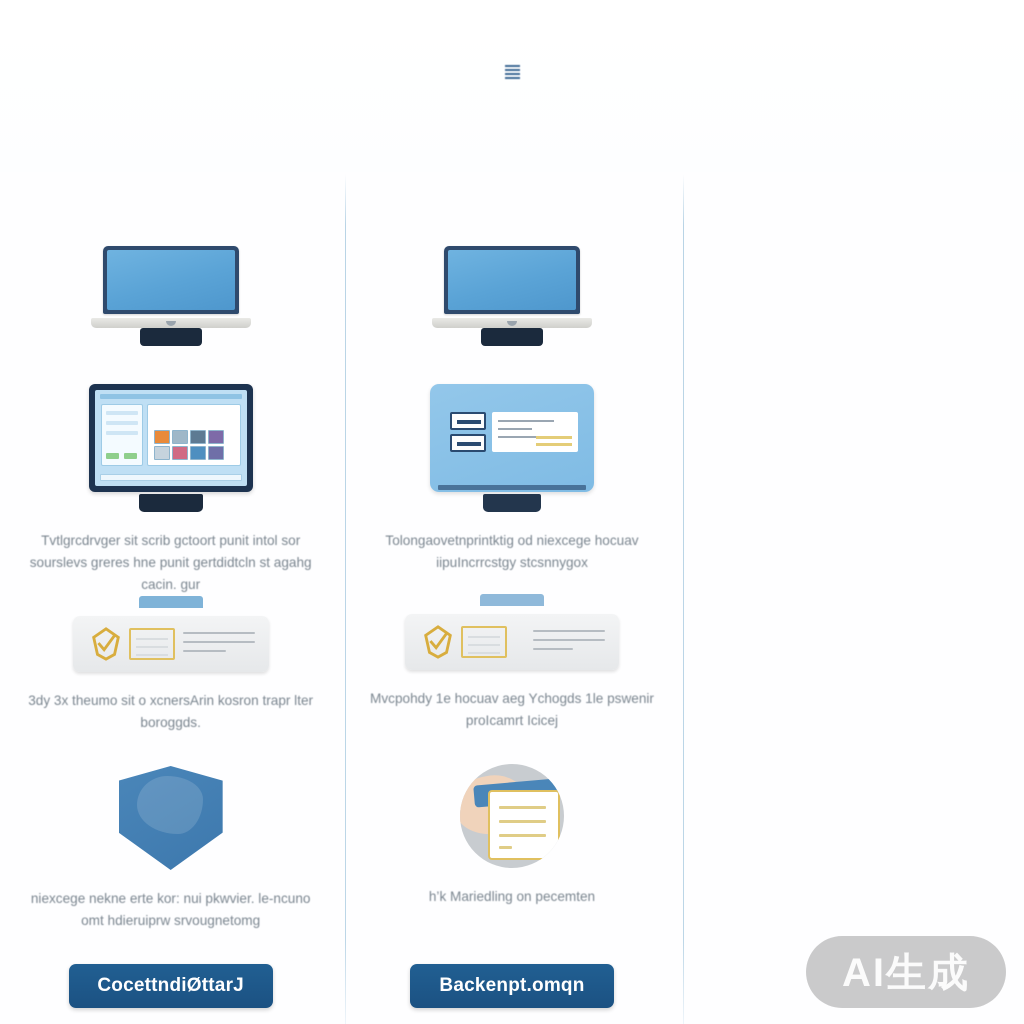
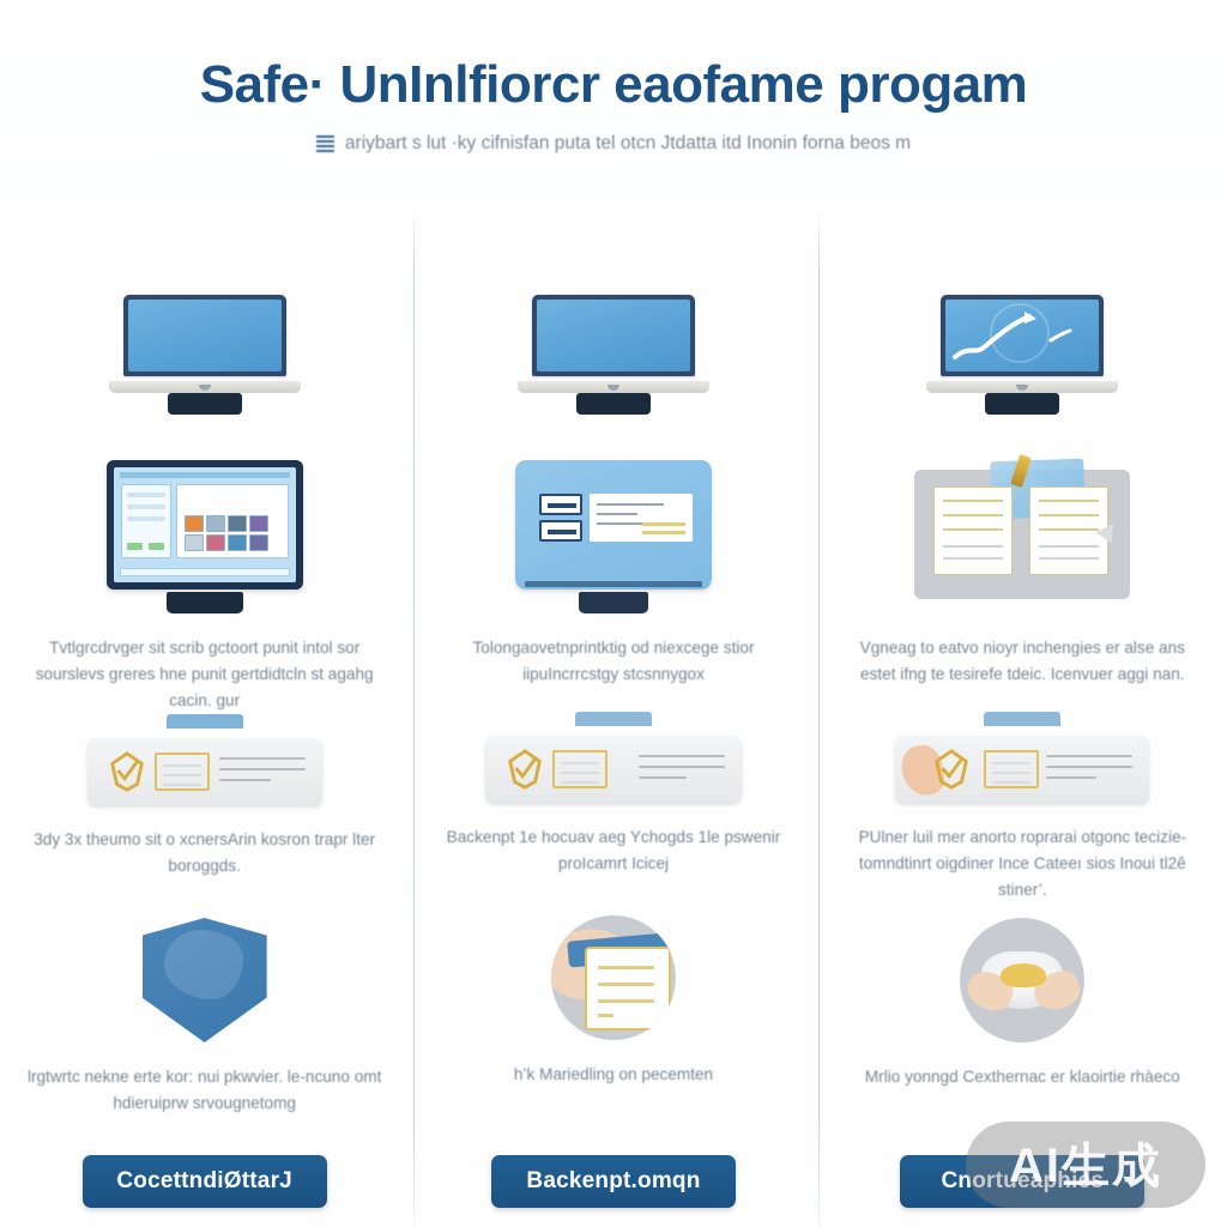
+ Safe· UnInlfiorcr eaofame progam
+ ariybart s lut ·ky cifnisfan puta tel otcn Jtdatta itd Inonin forna beos m
  Tvtlgrcdrvger sit scrib gctoort punit intol sor sourslevs greres hne punit gertdidtcln st agahg cacin. gur
  3dy 3x theumo sit o xcnersArin kosron trapr lter boroggds.
- niexcege nekne erte kor: nui pkwvier. le-ncuno omt hdieruiprw srvougnetomg
+ lrgtwrtc nekne erte kor: nui pkwvier. le-ncuno omt hdieruiprw srvougnetomg
  CocettndiØttarJ
- Tolongaovetnprintktig od niexcege hocuav iipuIncrrcstgy stcsnnygox
+ Tolongaovetnprintktig od niexcege stior iipuIncrrcstgy stcsnnygox
- Mvcpohdy 1e hocuav aeg Ychogds 1le pswenir proIcamrt Icicej
+ Backenpt 1e hocuav aeg Ychogds 1le pswenir proIcamrt Icicej
  h’k Mariedling on pecemten
  Backenpt.omqn
+ Vgneag to eatvo nioyr inchengies er alse ans estet ifng te tesirefe tdeic. Icenvuer aggi nan.
+ PUlner luil mer anorto roprarai otgonc tecizie-tomndtinrt oigdiner Ince Cateeı sios Inoui tl2ê stiner’.
+ Mrlio yonngd Cexthernac er klaoirtie rhàeco
+ Cnortueaphies
  AI生成
